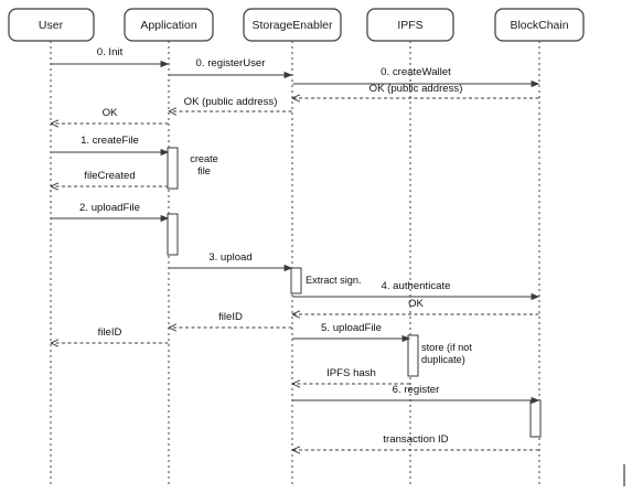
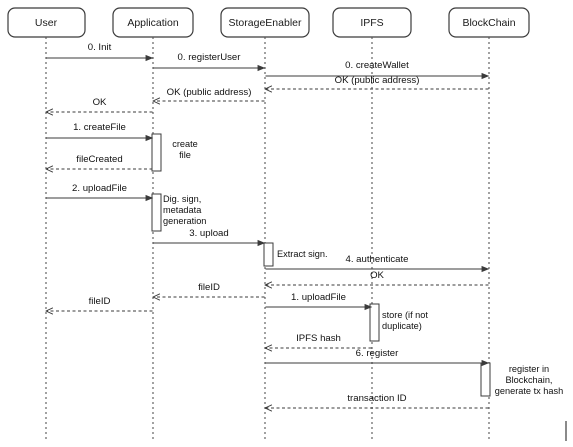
  User
  Application
  StorageEnabler
  IPFS
  BlockChain
  0. Init
  0. registerUser
  0. createWallet
  OK (public address)
  OK (public address)
  OK
  1. createFile
  fileCreated
  2. uploadFile
  3. upload
  4. authenticate
  OK
  fileID
  fileID
- 5. uploadFile
+ 1. uploadFile
  IPFS hash
  6. register
  transaction ID
  create
  file
+ Dig. sign,
+ metadata
+ generation
  Extract sign.
  store (if not
  duplicate)
+ register in
+ Blockchain,
+ generate tx hash
